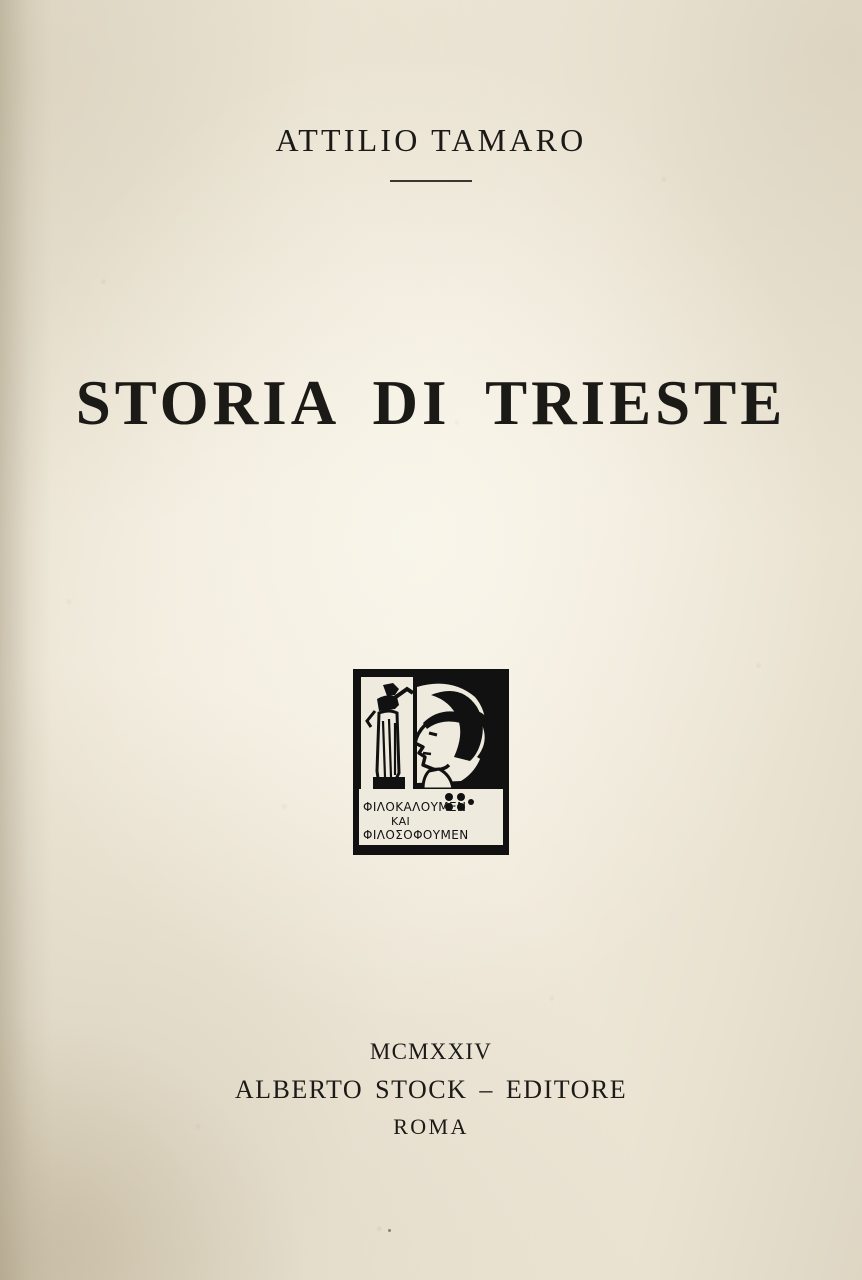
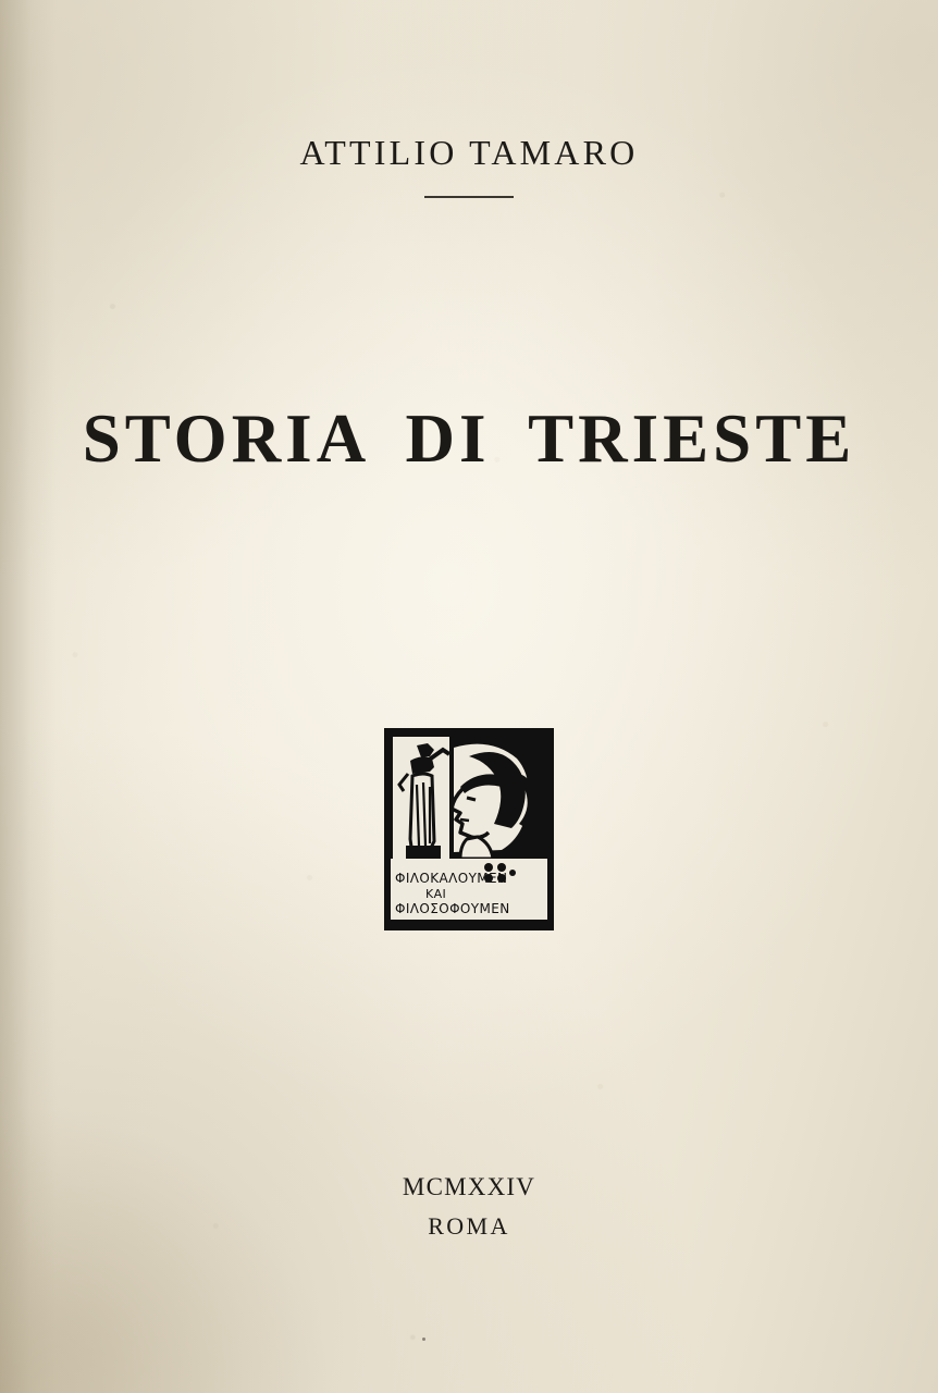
  ATTILIO TAMARO
  STORIA DI TRIESTE
  ΦΙΛΟΚΑΛΟΥΜΕΝ
  ΚΑΙ
  ΦΙΛΟΣΟΦΟΥΜΕΝ
  MCMXXIV
- ALBERTO STOCK – EDITORE
  ROMA
